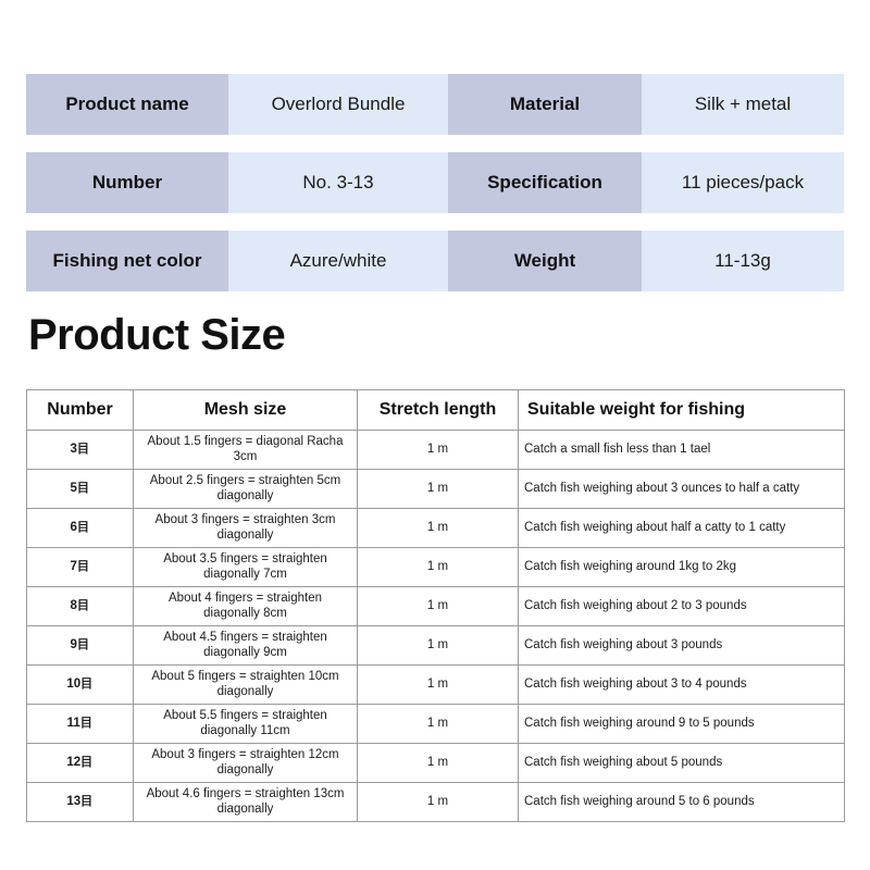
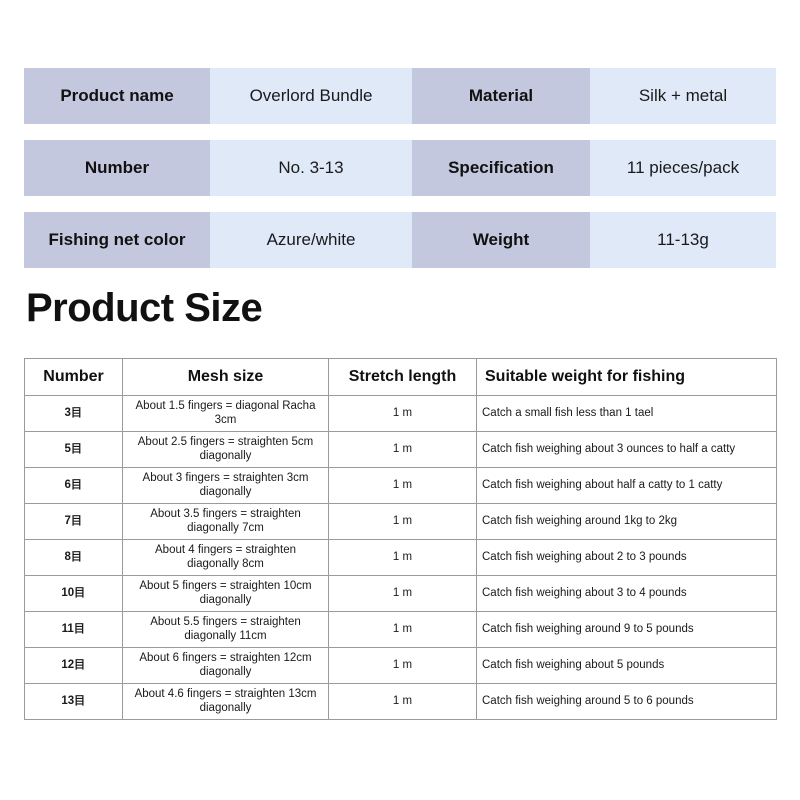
  Product name	Overlord Bundle	Material	Silk + metal
  Number	No. 3-13	Specification	11 pieces/pack
  Fishing net color	Azure/white	Weight	11-13g
  Product Size
  Number	Mesh size	Stretch length	Suitable weight for fishing
  3目	About 1.5 fingers = diagonal Racha 3cm	1 m	Catch a small fish less than 1 tael
  5目	About 2.5 fingers = straighten 5cm diagonally	1 m	Catch fish weighing about 3 ounces to half a catty
  6目	About 3 fingers = straighten 3cm diagonally	1 m	Catch fish weighing about half a catty to 1 catty
  7目	About 3.5 fingers = straighten diagonally 7cm	1 m	Catch fish weighing around 1kg to 2kg
  8目	About 4 fingers = straighten diagonally 8cm	1 m	Catch fish weighing about 2 to 3 pounds
- 9目	About 4.5 fingers = straighten diagonally 9cm	1 m	Catch fish weighing about 3 pounds
  10目	About 5 fingers = straighten 10cm diagonally	1 m	Catch fish weighing about 3 to 4 pounds
  11目	About 5.5 fingers = straighten diagonally 11cm	1 m	Catch fish weighing around 9 to 5 pounds
- 12目	About 3 fingers = straighten 12cm diagonally	1 m	Catch fish weighing about 5 pounds
+ 12目	About 6 fingers = straighten 12cm diagonally	1 m	Catch fish weighing about 5 pounds
  13目	About 4.6 fingers = straighten 13cm diagonally	1 m	Catch fish weighing around 5 to 6 pounds
